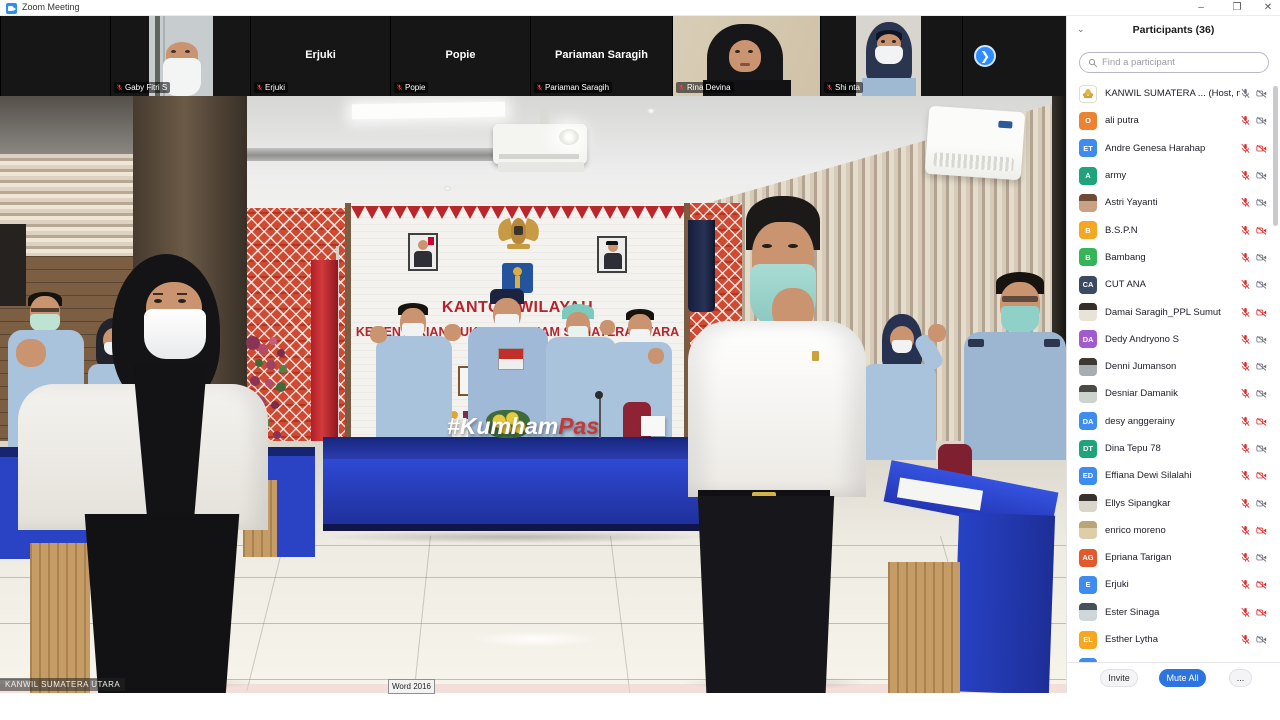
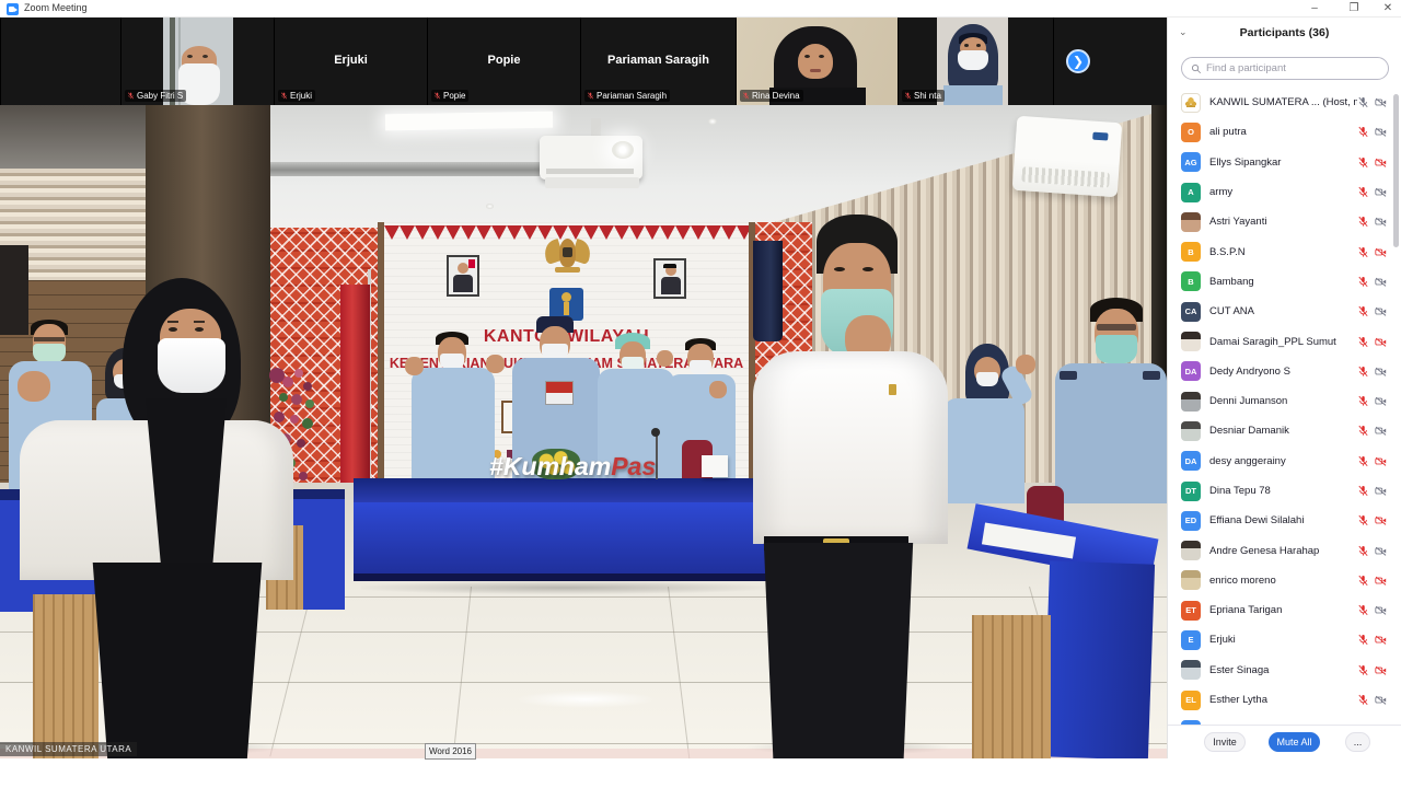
  Zoom Meeting
  –
  ❐
  ✕
  Gaby Fitri S
  Erjuki
  Erjuki
  Popie
  Popie
  Pariaman Saragih
  Pariaman Saragih
  Rina Devina
  Shi nta
  ❯
  #KumhamPas
  KANWIL SUMATERA UTARA
  ⌄
  Participants (36)
  Find a participant
  KANWIL SUMATERA ... (Host,
  O
  ali putra
- ET
+ AG
- Andre Genesa Harahap
+ Ellys Sipangkar
  A
  army
  Astri Yayanti
  B
  B.S.P.N
  B
  Bambang
  CA
  CUT ANA
  Damai Saragih_PPL Sumut
  DA
  Dedy Andryono S
  Denni Jumanson
  Desniar Damanik
  DA
  desy anggerainy
  DT
  Dina Tepu 78
  ED
  Effiana Dewi Silalahi
- Ellys Sipangkar
+ Andre Genesa Harahap
  enrico moreno
- AG
+ ET
  Epriana Tarigan
  E
  Erjuki
  Ester Sinaga
  EL
  Esther Lytha
  Invite
  Mute All
  ...
  Word 2016
